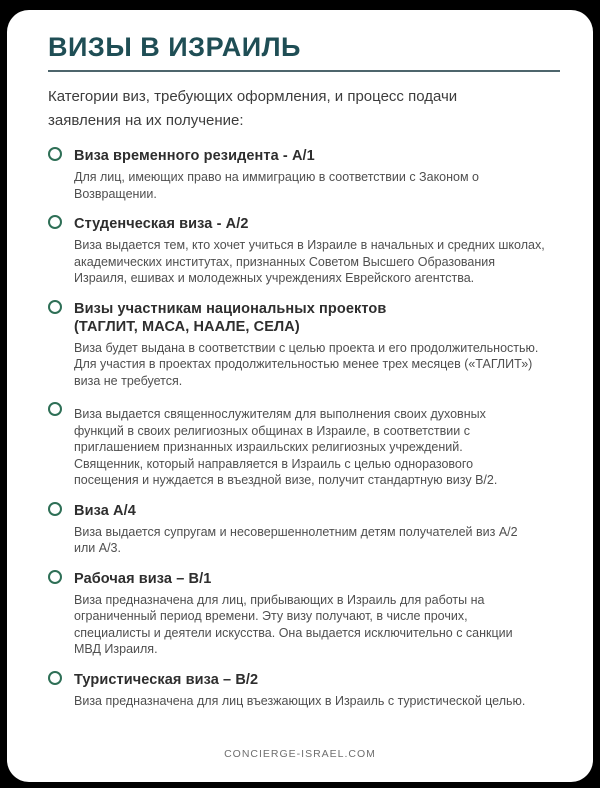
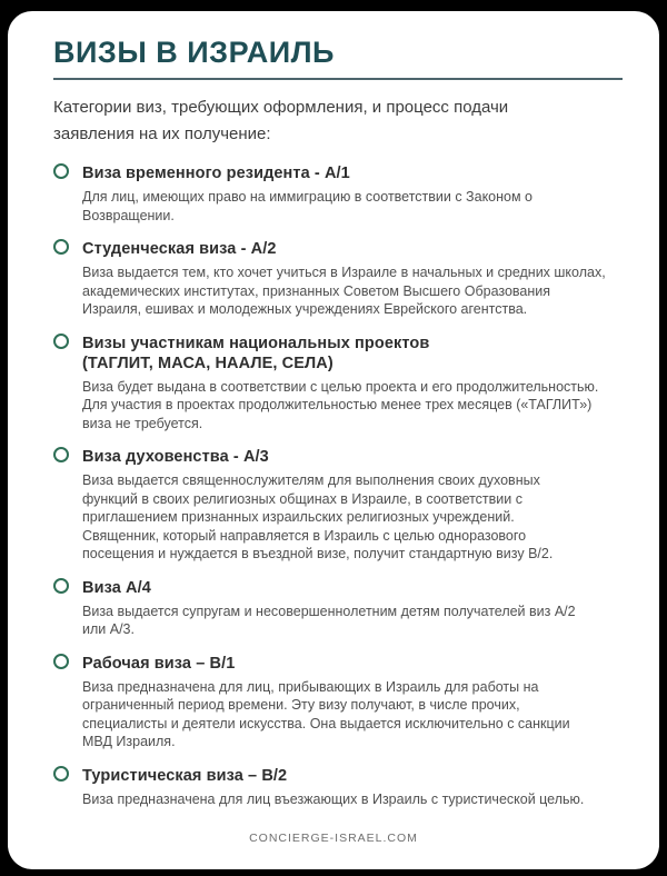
  ВИЗЫ В ИЗРАИЛЬ
  Категории виз, требующих оформления, и процесс подачи
  заявления на их получение:
  Виза временного резидента - А/1
  Для лиц, имеющих право на иммиграцию в соответствии с Законом о
  Возвращении.
  Студенческая виза - А/2
  Виза выдается тем, кто хочет учиться в Израиле в начальных и средних школах,
  академических институтах, признанных Советом Высшего Образования
  Израиля, ешивах и молодежных учреждениях Еврейского агентства.
  Визы участникам национальных проектов
  (ТАГЛИТ, МАСА, НААЛЕ, СЕЛА)
  Виза будет выдана в соответствии с целью проекта и его продолжительностью.
  Для участия в проектах продолжительностью менее трех месяцев («ТАГЛИТ»)
  виза не требуется.
+ Виза духовенства - А/3
  Виза выдается священнослужителям для выполнения своих духовных
  функций в своих религиозных общинах в Израиле, в соответствии с
  приглашением признанных израильских религиозных учреждений.
  Священник, который направляется в Израиль с целью одноразового
  посещения и нуждается в въездной визе, получит стандартную визу В/2.
  Виза А/4
  Виза выдается супругам и несовершеннолетним детям получателей виз А/2
  или А/3.
  Рабочая виза – В/1
  Виза предназначена для лиц, прибывающих в Израиль для работы на
  ограниченный период времени. Эту визу получают, в числе прочих,
  специалисты и деятели искусства. Она выдается исключительно с санкции
  МВД Израиля.
  Туристическая виза – В/2
  Виза предназначена для лиц въезжающих в Израиль с туристической целью.
  CONCIERGE-ISRAEL.COM
